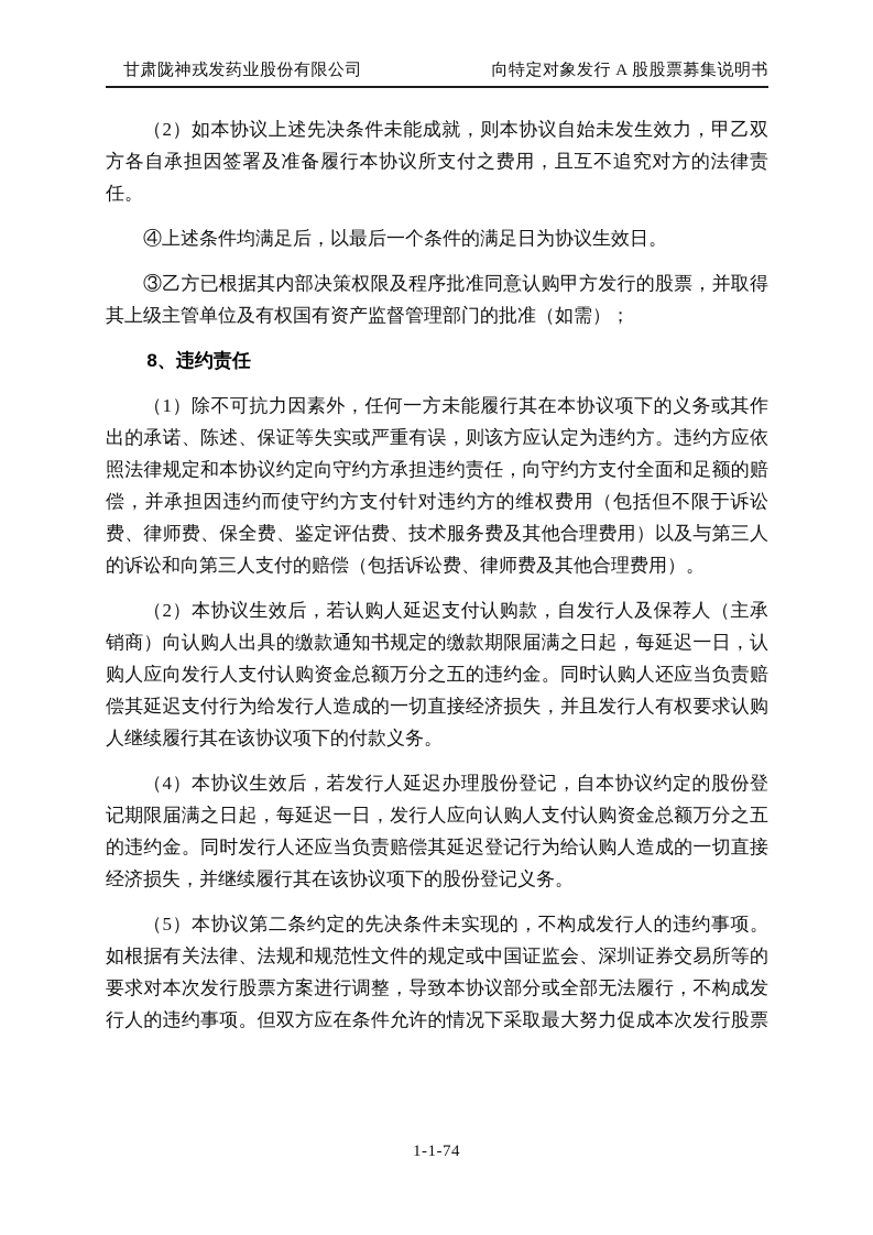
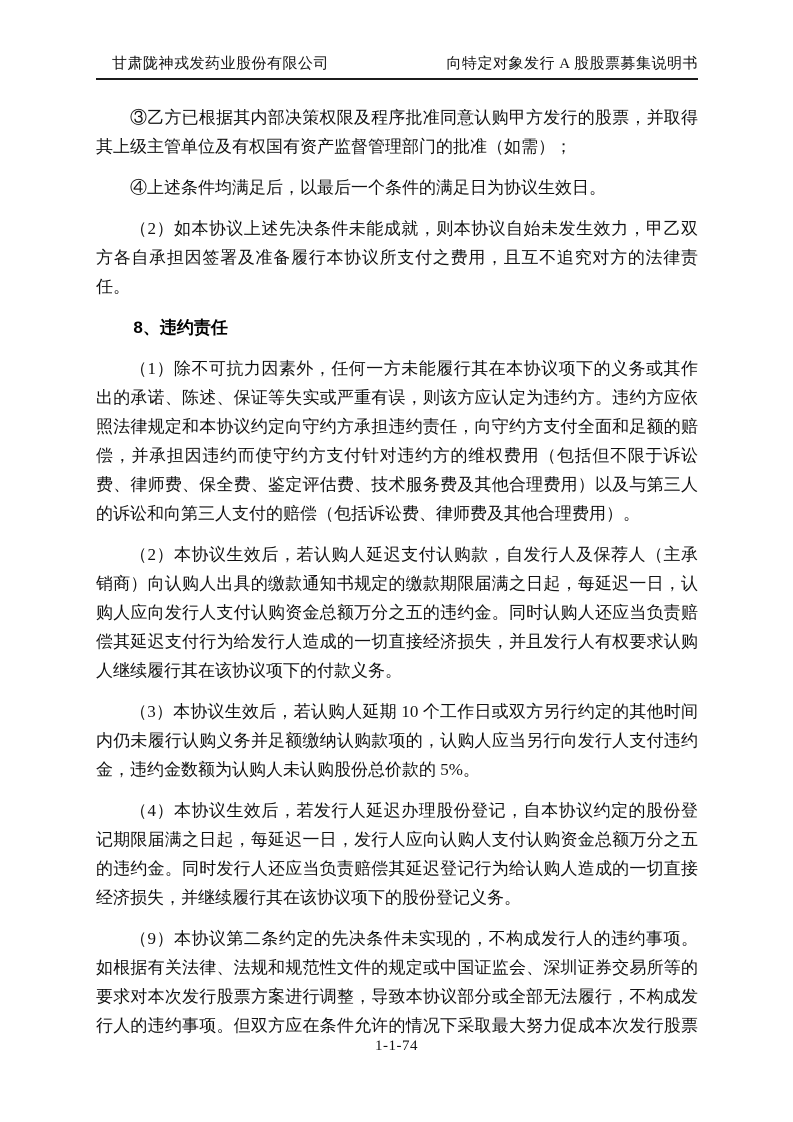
  甘肃陇神戎发药业股份有限公司
  向特定对象发行 A 股股票募集说明书
- （2）如本协议上述先决条件未能成就，则本协议自始未发生效力，甲乙双方各自承担因签署及准备履行本协议所支付之费用，且互不追究对方的法律责任。
+ ③乙方已根据其内部决策权限及程序批准同意认购甲方发行的股票，并取得其上级主管单位及有权国有资产监督管理部门的批准（如需）；
  ④上述条件均满足后，以最后一个条件的满足日为协议生效日。
- ③乙方已根据其内部决策权限及程序批准同意认购甲方发行的股票，并取得其上级主管单位及有权国有资产监督管理部门的批准（如需）；
+ （2）如本协议上述先决条件未能成就，则本协议自始未发生效力，甲乙双方各自承担因签署及准备履行本协议所支付之费用，且互不追究对方的法律责任。
  8、违约责任
  （1）除不可抗力因素外，任何一方未能履行其在本协议项下的义务或其作出的承诺、陈述、保证等失实或严重有误，则该方应认定为违约方。违约方应依照法律规定和本协议约定向守约方承担违约责任，向守约方支付全面和足额的赔偿，并承担因违约而使守约方支付针对违约方的维权费用（包括但不限于诉讼费、律师费、保全费、鉴定评估费、技术服务费及其他合理费用）以及与第三人的诉讼和向第三人支付的赔偿（包括诉讼费、律师费及其他合理费用）。
  （2）本协议生效后，若认购人延迟支付认购款，自发行人及保荐人（主承销商）向认购人出具的缴款通知书规定的缴款期限届满之日起，每延迟一日，认购人应向发行人支付认购资金总额万分之五的违约金。同时认购人还应当负责赔偿其延迟支付行为给发行人造成的一切直接经济损失，并且发行人有权要求认购人继续履行其在该协议项下的付款义务。
+ （3）本协议生效后，若认购人延期 10 个工作日或双方另行约定的其他时间内仍未履行认购义务并足额缴纳认购款项的，认购人应当另行向发行人支付违约金，违约金数额为认购人未认购股份总价款的 5%。
  （4）本协议生效后，若发行人延迟办理股份登记，自本协议约定的股份登记期限届满之日起，每延迟一日，发行人应向认购人支付认购资金总额万分之五的违约金。同时发行人还应当负责赔偿其延迟登记行为给认购人造成的一切直接经济损失，并继续履行其在该协议项下的股份登记义务。
- （5）本协议第二条约定的先决条件未实现的，不构成发行人的违约事项。如根据有关法律、法规和规范性文件的规定或中国证监会、深圳证券交易所等的要求对本次发行股票方案进行调整，导致本协议部分或全部无法履行，不构成发行人的违约事项。但双方应在条件允许的情况下采取最大努力促成本次发行股票
+ （9）本协议第二条约定的先决条件未实现的，不构成发行人的违约事项。如根据有关法律、法规和规范性文件的规定或中国证监会、深圳证券交易所等的要求对本次发行股票方案进行调整，导致本协议部分或全部无法履行，不构成发行人的违约事项。但双方应在条件允许的情况下采取最大努力促成本次发行股票
  1-1-74
